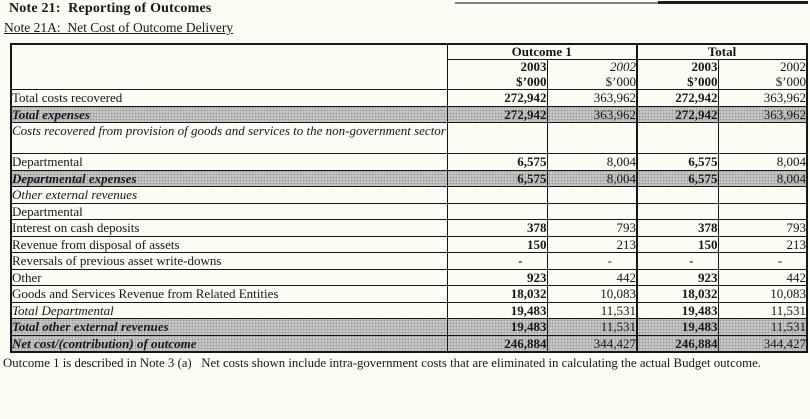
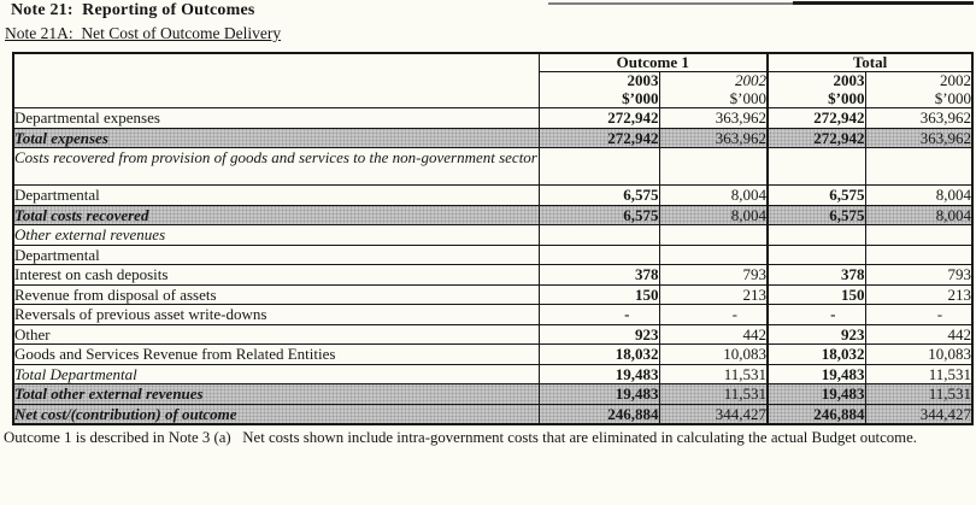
  Note 21: Reporting of Outcomes
  Note 21A: Net Cost of Outcome Delivery
  	Outcome 1	Total
  2003 $’000	2002 $’000	2003 $’000	2002 $’000
- Total costs recovered	272,942	363,962	272,942	363,962
+ Departmental expenses	272,942	363,962	272,942	363,962
  Total expenses	272,942	363,962	272,942	363,962
  Costs recovered from provision of goods and services to the non-government sector
  Departmental	6,575	8,004	6,575	8,004
- Departmental expenses	6,575	8,004	6,575	8,004
+ Total costs recovered	6,575	8,004	6,575	8,004
  Other external revenues
  Departmental
  Interest on cash deposits	378	793	378	793
  Revenue from disposal of assets	150	213	150	213
  Reversals of previous asset write-downs	-	-	-	-
  Other	923	442	923	442
  Goods and Services Revenue from Related Entities	18,032	10,083	18,032	10,083
  Total Departmental	19,483	11,531	19,483	11,531
  Total other external revenues	19,483	11,531	19,483	11,531
  Net cost/(contribution) of outcome	246,884	344,427	246,884	344,427
  Outcome 1 is described in Note 3 (a) Net costs shown include intra-government costs that are eliminated in calculating the actual Budget outcome.
